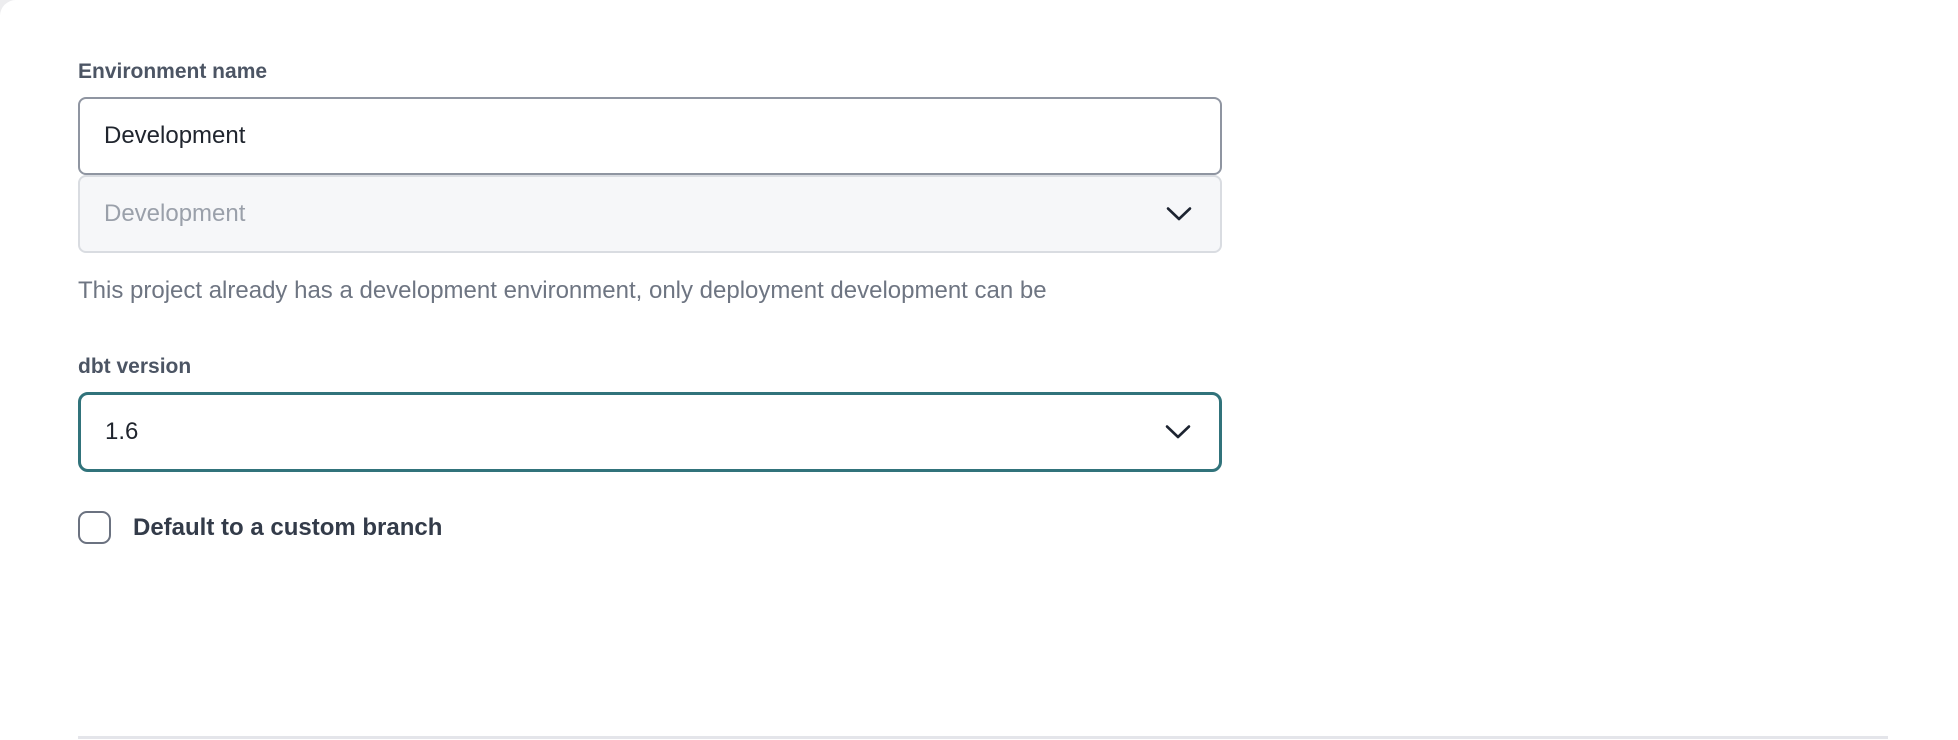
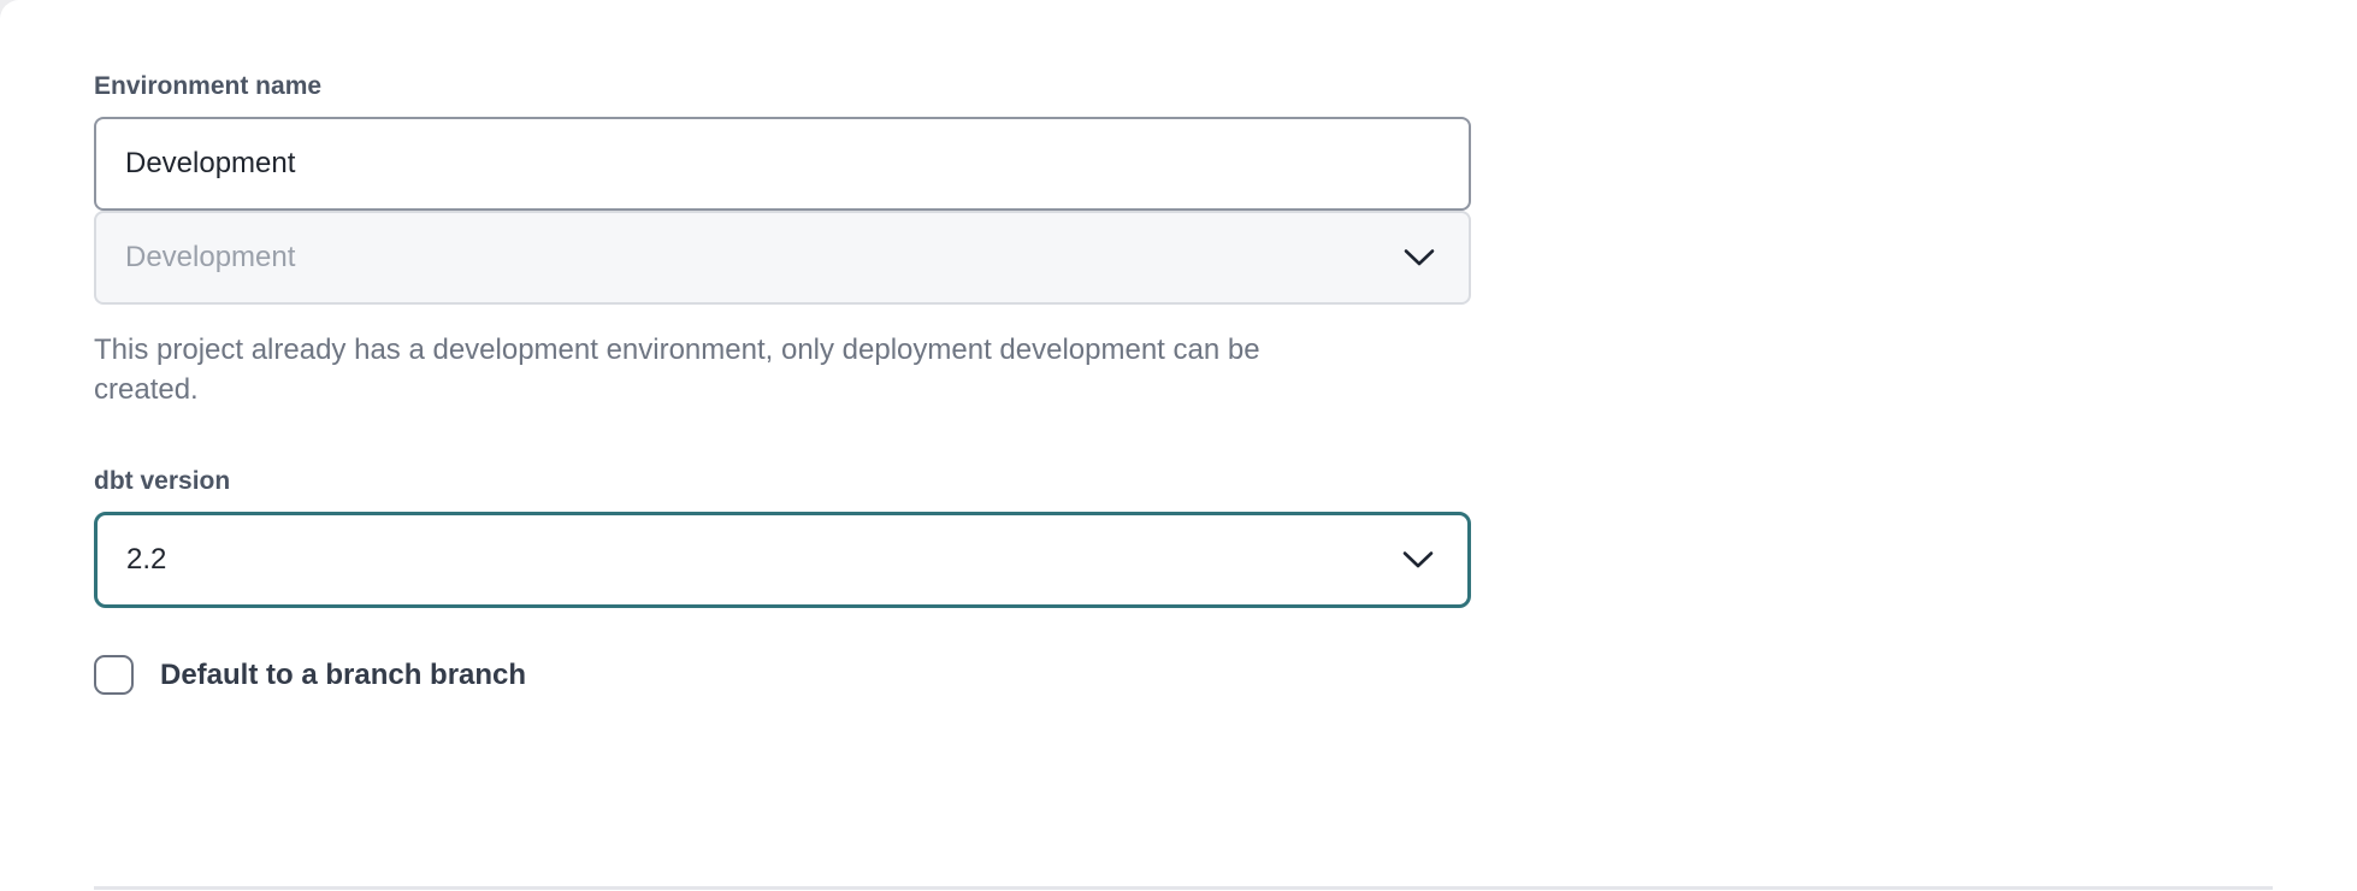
  Environment name
  Development
  Development
  This project already has a development environment, only deployment development can be
+ created.
  dbt version
- 1.6
+ 2.2
- Default to a custom branch
+ Default to a branch branch
